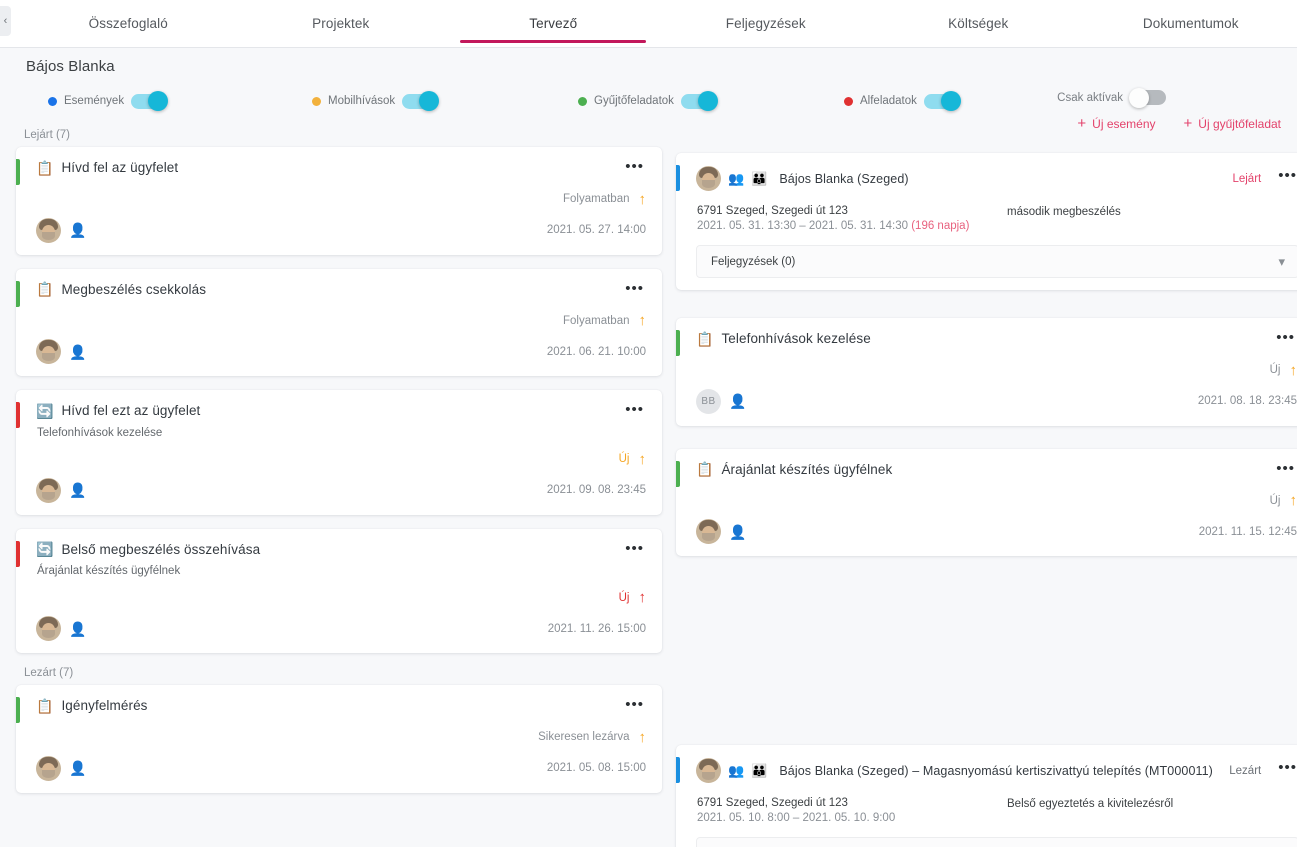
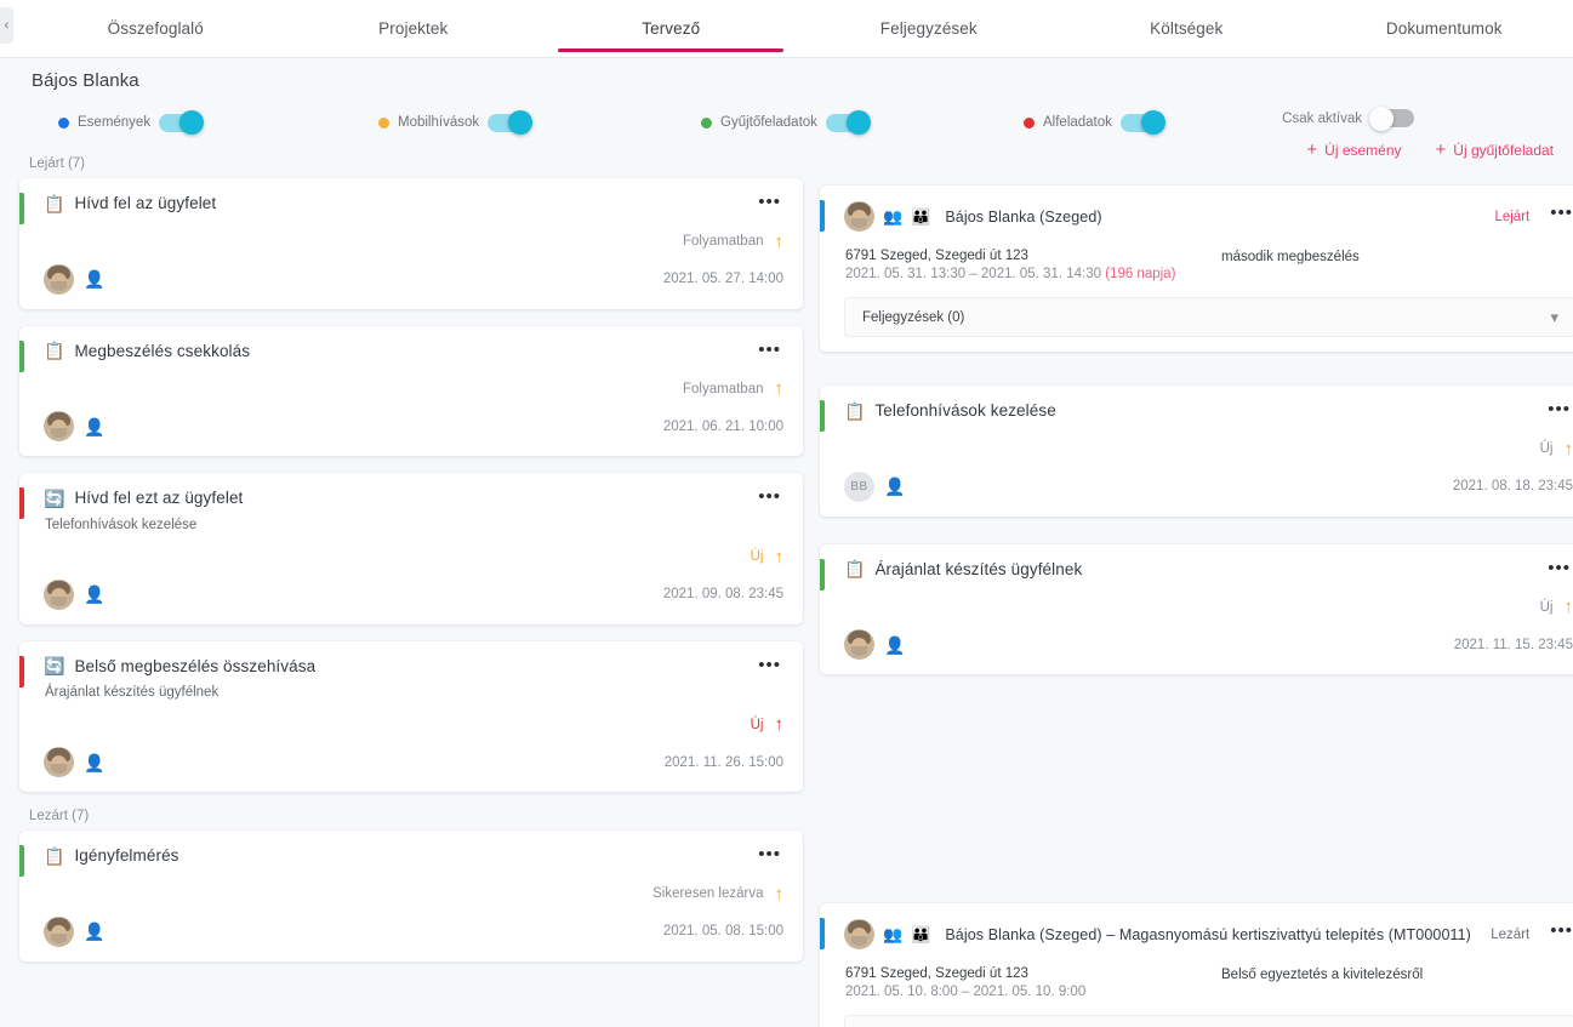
  ‹
  Összefoglaló
  Projektek
  Tervező
  Feljegyzések
  Költségek
  Dokumentumok
  Bájos Blanka
  Alfeladatok
  Gyűjtőfeladatok
  Mobilhívások
  Események
  Csak aktívak
  +
  Új esemény
  +
  Új gyűjtőfeladat
  Lejárt (7)
  📋
  Hívd fel az ügyfelet
  •••
  Folyamatban
  ↑
  👤
  2021. 05. 27. 14:00
  📋
  Megbeszélés csekkolás
  •••
  Folyamatban
  ↑
  👤
  2021. 06. 21. 10:00
  🔄
  Hívd fel ezt az ügyfelet
  •••
  Telefonhívások kezelése
  Új
  ↑
  👤
  2021. 09. 08. 23:45
  🔄
  Belső megbeszélés összehívása
  •••
  Árajánlat készítés ügyfélnek
  Új
  ↑
  👤
  2021. 11. 26. 15:00
  Lezárt (7)
  📋
  Igényfelmérés
  •••
  Sikeresen lezárva
  ↑
  👤
  2021. 05. 08. 15:00
  👥
  👪
  Bájos Blanka (Szeged)
  Lejárt
  •••
  6791 Szeged, Szegedi út 123
  2021. 05. 31. 13:30 – 2021. 05. 31. 14:30 (196 napja)
  második megbeszélés
  Feljegyzések (0)
  ▾
  📋
  Telefonhívások kezelése
  •••
  Új
  ↑
  BB
  👤
  2021. 08. 18. 23:45
  📋
  Árajánlat készítés ügyfélnek
  •••
  Új
  ↑
  👤
- 2021. 11. 15. 12:45
+ 2021. 11. 15. 23:45
  👥
  👪
  Bájos Blanka (Szeged) – Magasnyomású kertiszivattyú telepítés (MT000011)
  Lezárt
  •••
  6791 Szeged, Szegedi út 123
  2021. 05. 10. 8:00 – 2021. 05. 10. 9:00
  Belső egyeztetés a kivitelezésről
